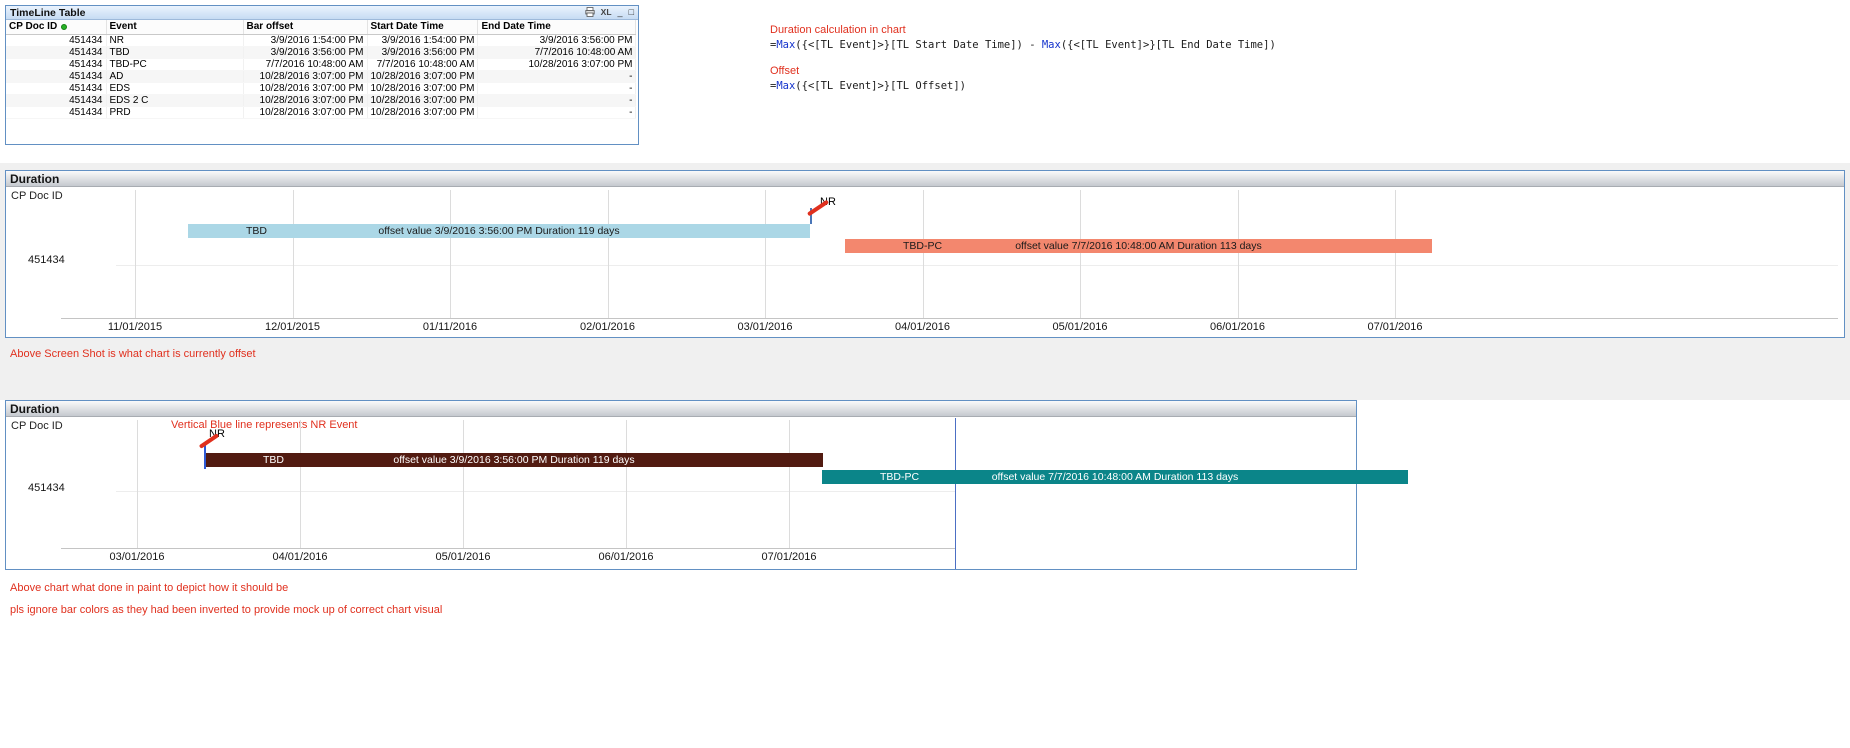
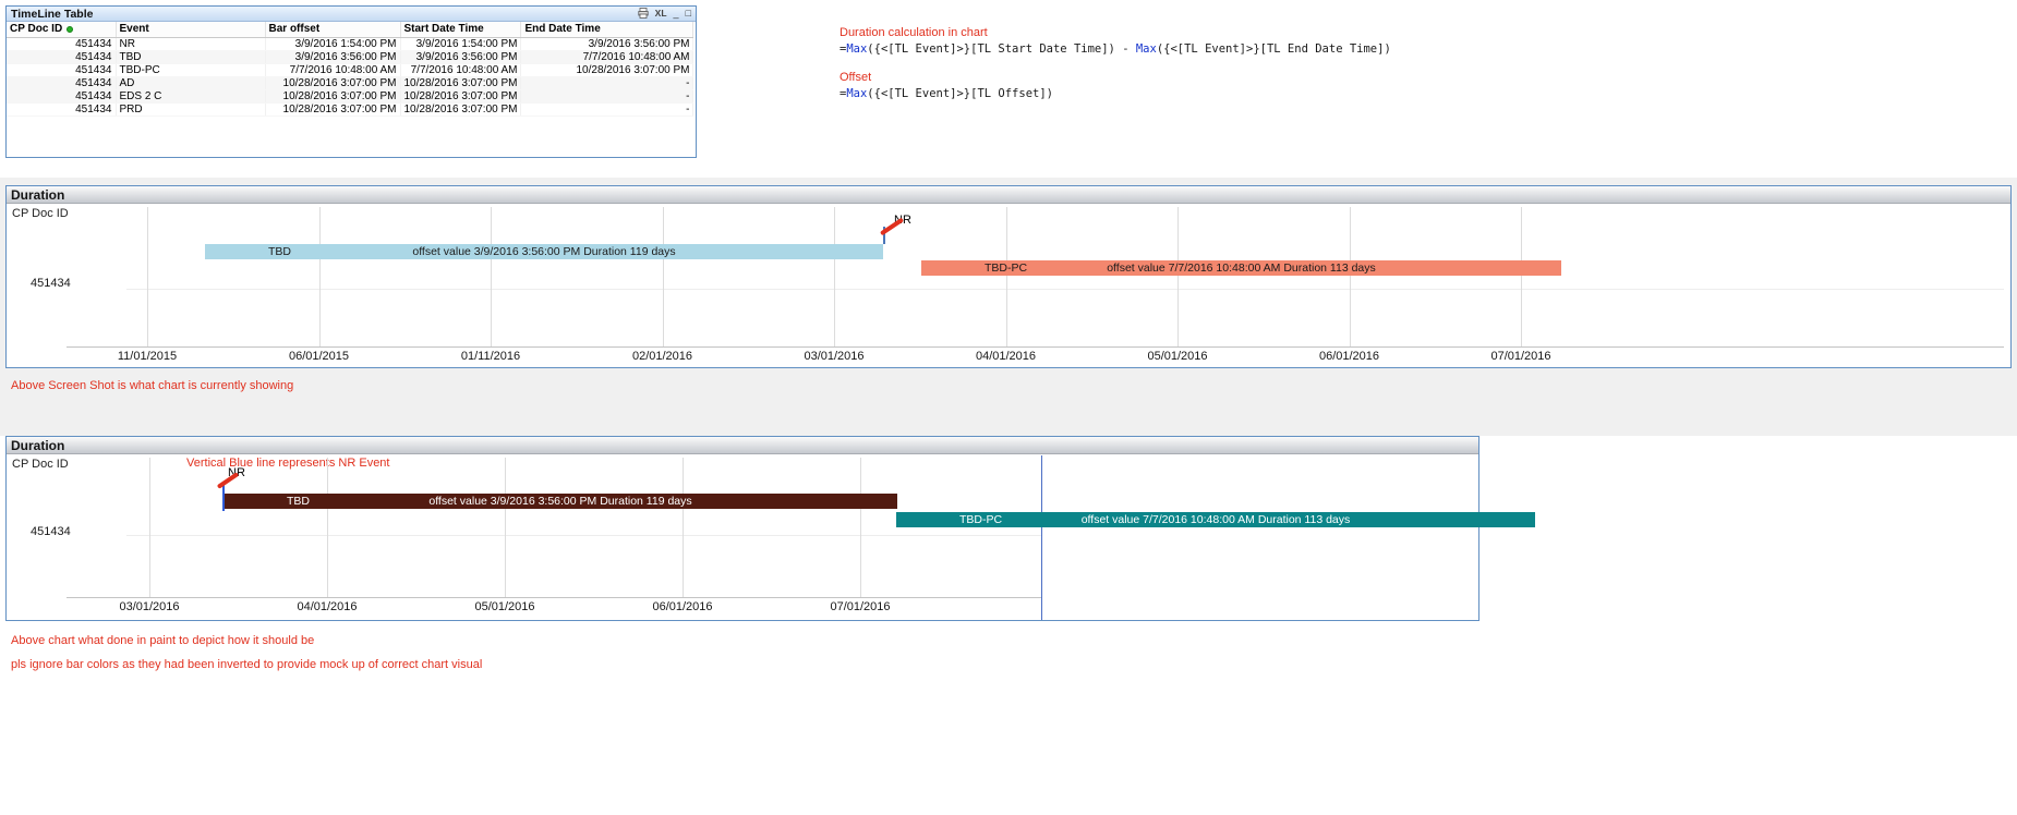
  TimeLine Table
  XL
  _
  □
  CP Doc ID	Event	Bar offset	Start Date Time	End Date Time
  451434	NR	3/9/2016 1:54:00 PM	3/9/2016 1:54:00 PM	3/9/2016 3:56:00 PM
  451434	TBD	3/9/2016 3:56:00 PM	3/9/2016 3:56:00 PM	7/7/2016 10:48:00 AM
  451434	TBD-PC	7/7/2016 10:48:00 AM	7/7/2016 10:48:00 AM	10/28/2016 3:07:00 PM
  451434	AD	10/28/2016 3:07:00 PM	10/28/2016 3:07:00 PM	-
- 451434	EDS	10/28/2016 3:07:00 PM	10/28/2016 3:07:00 PM	-
  451434	EDS 2 C	10/28/2016 3:07:00 PM	10/28/2016 3:07:00 PM	-
  451434	PRD	10/28/2016 3:07:00 PM	10/28/2016 3:07:00 PM	-
  Duration calculation in chart
  =Max({<[TL Event]>}[TL Start Date Time]) - Max({<[TL Event]>}[TL End Date Time])
  Offset
  =Max({<[TL Event]>}[TL Offset])
  Duration
  CP Doc ID
  451434
  TBD
  offset value 3/9/2016 3:56:00 PM Duration 119 days
  TBD-PC
  offset value 7/7/2016 10:48:00 AM Duration 113 days
  11/01/2015
- 12/01/2015
+ 06/01/2015
  01/11/2016
  02/01/2016
  03/01/2016
  04/01/2016
  05/01/2016
  06/01/2016
  07/01/2016
- Above Screen Shot is what chart is currently offset
+ Above Screen Shot is what chart is currently showing
  Duration
  CP Doc ID
  Vertical Blue line represens NR Event
  451434
  NR
  TBD
  offset value 3/9/2016 3:56:00 PM Duration 119 days
  TBD-PC
  offset value 7/7/2016 10:48:00 AM Duration 113 days
  03/01/2016
  04/01/2016
  05/01/2016
  06/01/2016
  07/01/2016
  Above chart what done in paint to depict how it should be
  pls ignore bar colors as they had been inverted to provide mock up of correct chart visual
